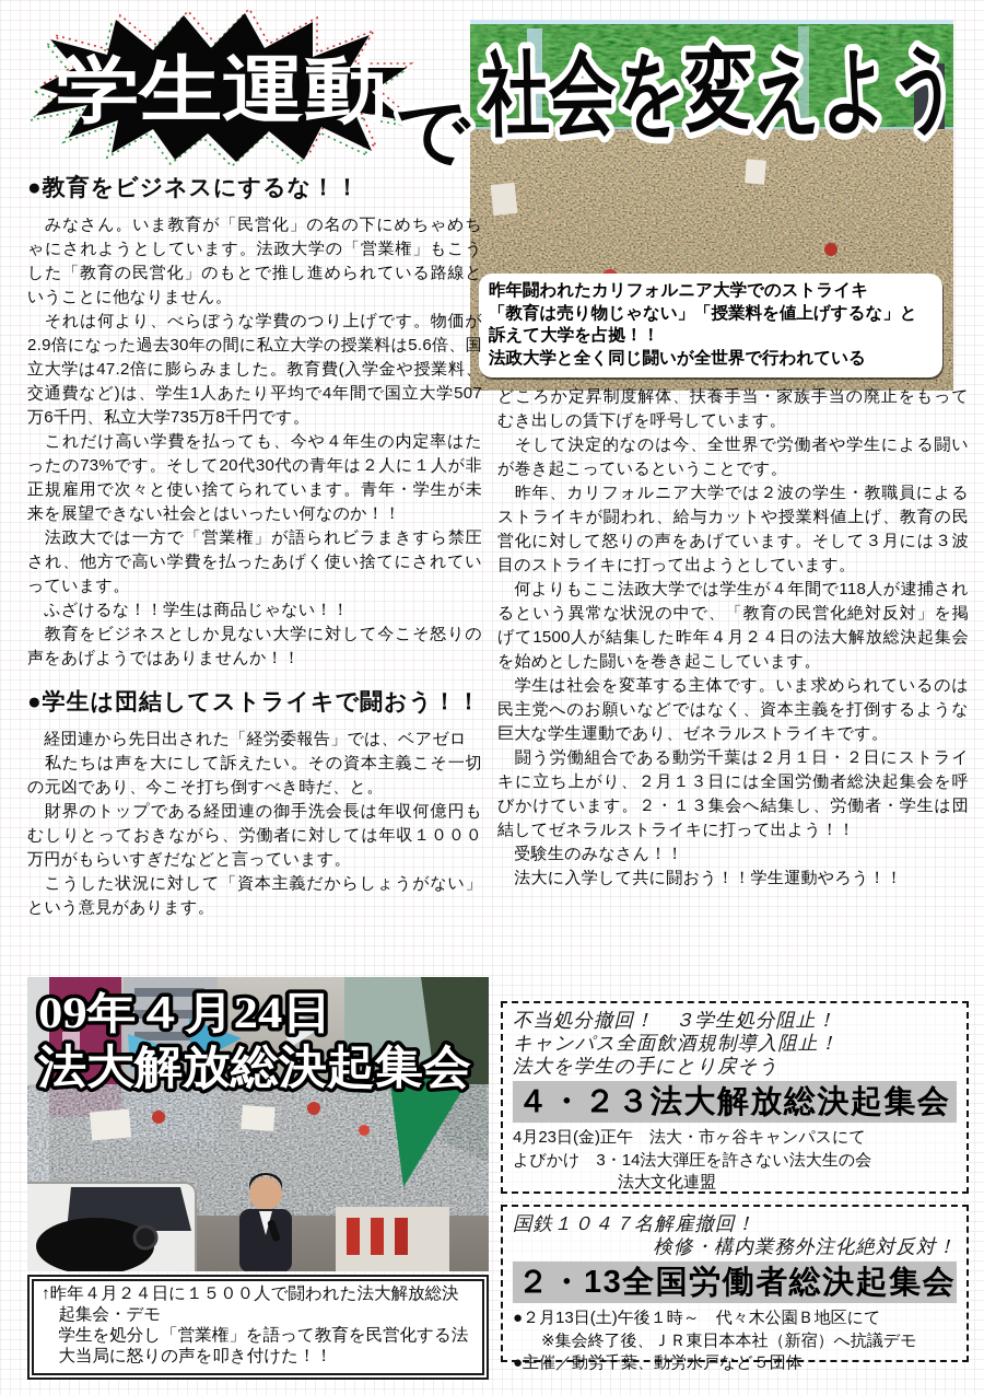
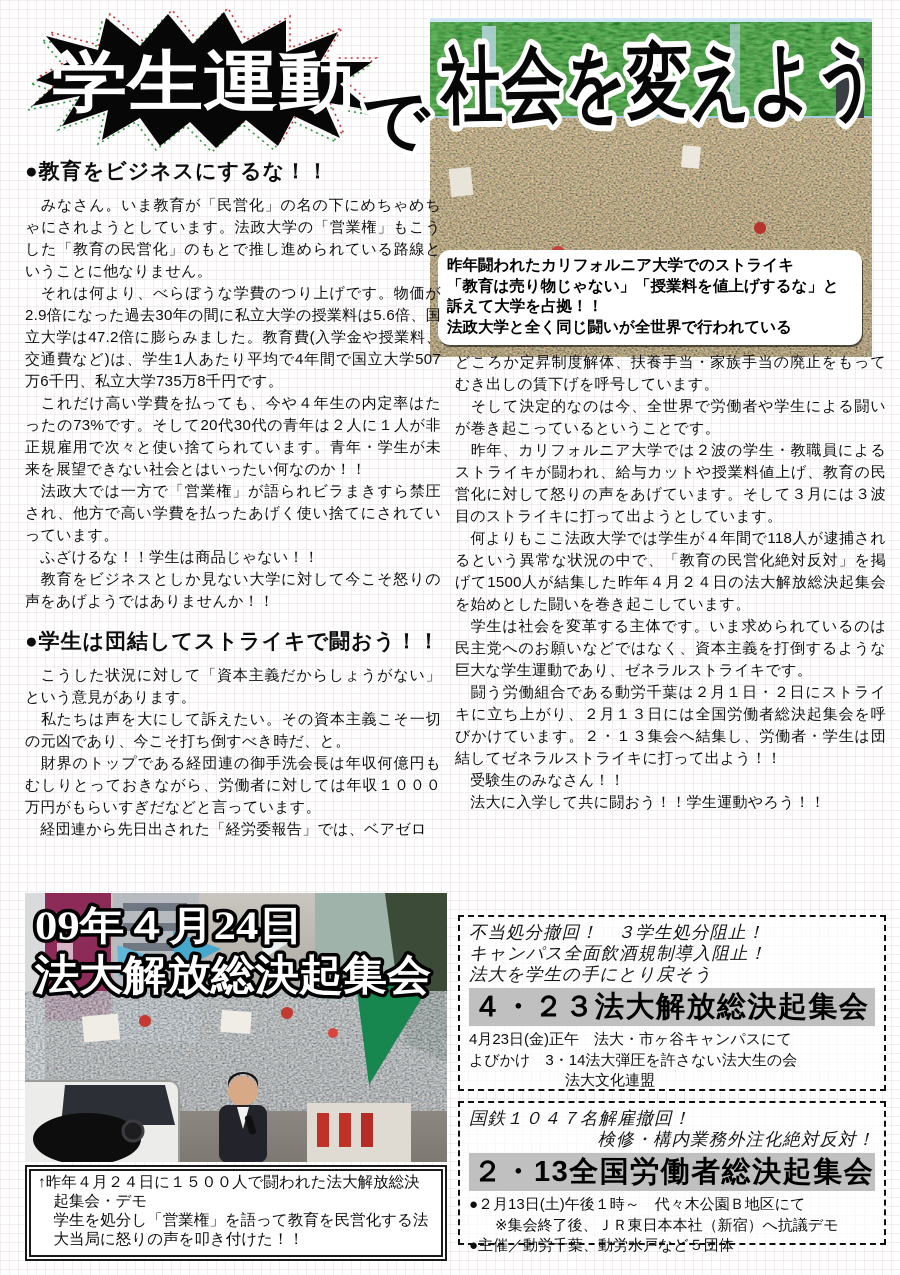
  昨年闘われたカリフォルニア大学でのストライキ
  「教育は売り物じゃない」「授業料を値上げするな」と訴えて大学を占拠！！
  法政大学と全く同じ闘いが全世界で行われている
  学生運動
  で
  社会を変えよう
  ●教育をビジネスにするな！！
  みなさん。いま教育が「民営化」の名の下にめちゃめちゃにされようとしています。法政大学の「営業権」もこうした「教育の民営化」のもとで推し進められている路線ということに他なりません。
  それは何より、べらぼうな学費のつり上げです。物価が2.9倍になった過去30年の間に私立大学の授業料は5.6倍、国立大学は47.2倍に膨らみました。教育費(入学金や授業料、交通費など)は、学生1人あたり平均で4年間で国立大学507万6千円、私立大学735万8千円です。
  これだけ高い学費を払っても、今や４年生の内定率はたったの73%です。そして20代30代の青年は２人に１人が非正規雇用で次々と使い捨てられています。青年・学生が未来を展望できない社会とはいったい何なのか！！
  法政大では一方で「営業権」が語られビラまきすら禁圧され、他方で高い学費を払ったあげく使い捨てにされていっています。
  ふざけるな！！学生は商品じゃない！！
  教育をビジネスとしか見ない大学に対して今こそ怒りの声をあげようではありませんか！！
  ●学生は団結してストライキで闘おう！！
- 経団連から先日出された「経労委報告」では、ベアゼロ
+ こうした状況に対して「資本主義だからしょうがない」という意見があります。
  私たちは声を大にして訴えたい。その資本主義こそ一切の元凶であり、今こそ打ち倒すべき時だ、と。
  財界のトップである経団連の御手洗会長は年収何億円もむしりとっておきながら、労働者に対しては年収１０００万円がもらいすぎだなどと言っています。
- こうした状況に対して「資本主義だからしょうがない」という意見があります。
+ 経団連から先日出された「経労委報告」では、ベアゼロ
  どころか定昇制度解体、扶養手当・家族手当の廃止をもってむき出しの賃下げを呼号しています。
  そして決定的なのは今、全世界で労働者や学生による闘いが巻き起こっているということです。
  昨年、カリフォルニア大学では２波の学生・教職員によるストライキが闘われ、給与カットや授業料値上げ、教育の民営化に対して怒りの声をあげています。そして３月には３波目のストライキに打って出ようとしています。
  何よりもここ法政大学では学生が４年間で118人が逮捕されるという異常な状況の中で、「教育の民営化絶対反対」を掲げて1500人が結集した昨年４月２４日の法大解放総決起集会を始めとした闘いを巻き起こしています。
  学生は社会を変革する主体です。いま求められているのは民主党へのお願いなどではなく、資本主義を打倒するような巨大な学生運動であり、ゼネラルストライキです。
  闘う労働組合である動労千葉は２月１日・２日にストライキに立ち上がり、２月１３日には全国労働者総決起集会を呼びかけています。２・１３集会へ結集し、労働者・学生は団結してゼネラルストライキに打って出よう！！
  受験生のみなさん！！
  法大に入学して共に闘おう！！学生運動やろう！！
  09年４月24日
  法大解放総決起集会
  ↑昨年４月２４日に１５００人で闘われた法大解放総決起集会・デモ
  学生を処分し「営業権」を語って教育を民営化する法大当局に怒りの声を叩き付けた！！
  不当処分撤回！ ３学生処分阻止！
  キャンパス全面飲酒規制導入阻止！
  法大を学生の手にとり戻そう
  ４・２３法大解放総決起集会
  4月23日(金)正午 法大・市ヶ谷キャンパスにて
  よびかけ 3・14法大弾圧を許さない法大生の会
  法大文化連盟
  国鉄１０４７名解雇撤回！
  検修・構内業務外注化絶対反対！
  ２・13全国労働者総決起集会
  ●２月13日(土)午後１時～ 代々木公園Ｂ地区にて
  ※集会終了後、ＪＲ東日本本社（新宿）へ抗議デモ
  ●主催／動労千葉、動労水戸など５団体
